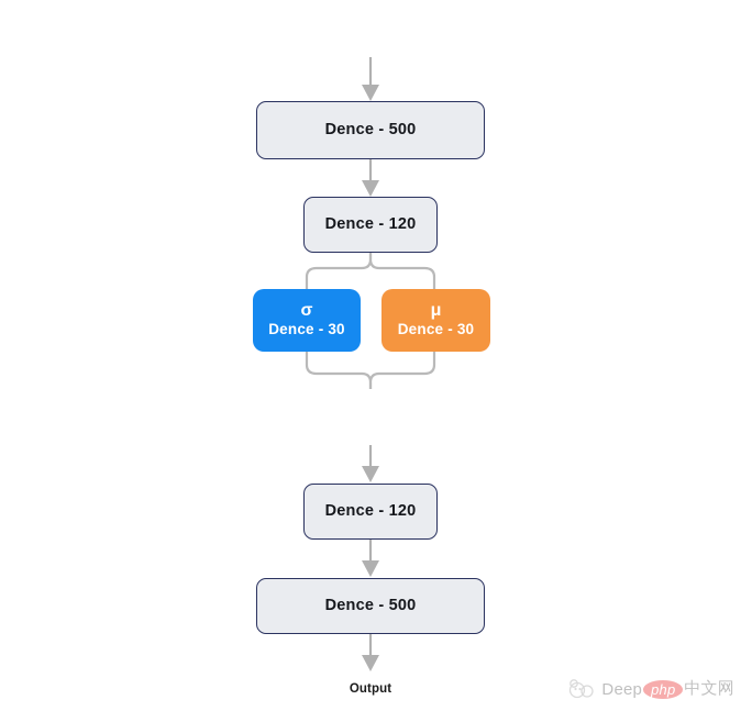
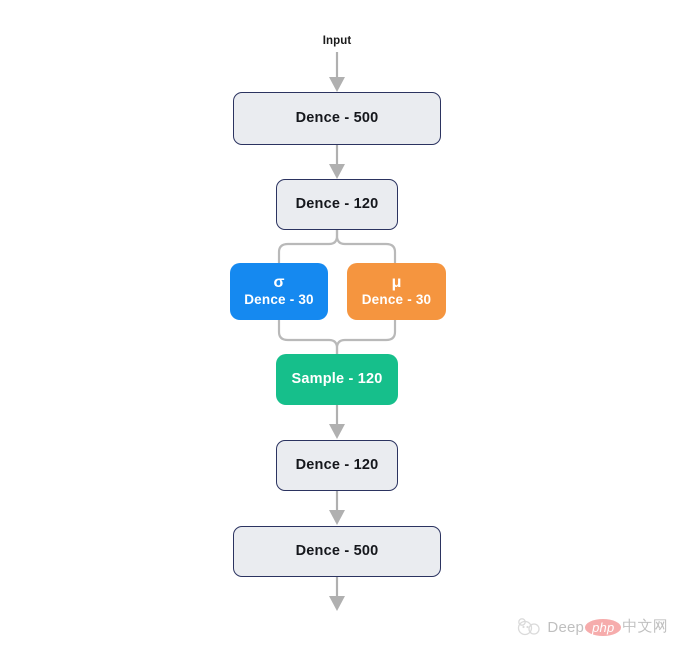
+ Input
  Dence - 500
  Dence - 120
  σ
  Dence - 30
  μ
  Dence - 30
+ Sample - 120
  Dence - 120
  Dence - 500
- Output
  Deep
  php
  中文网
